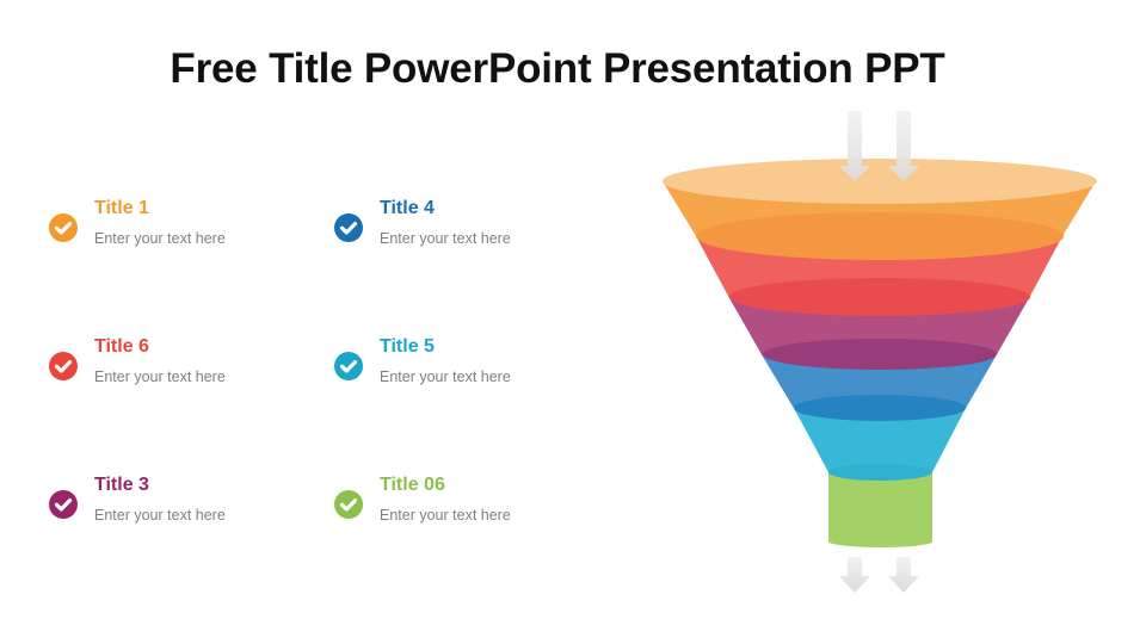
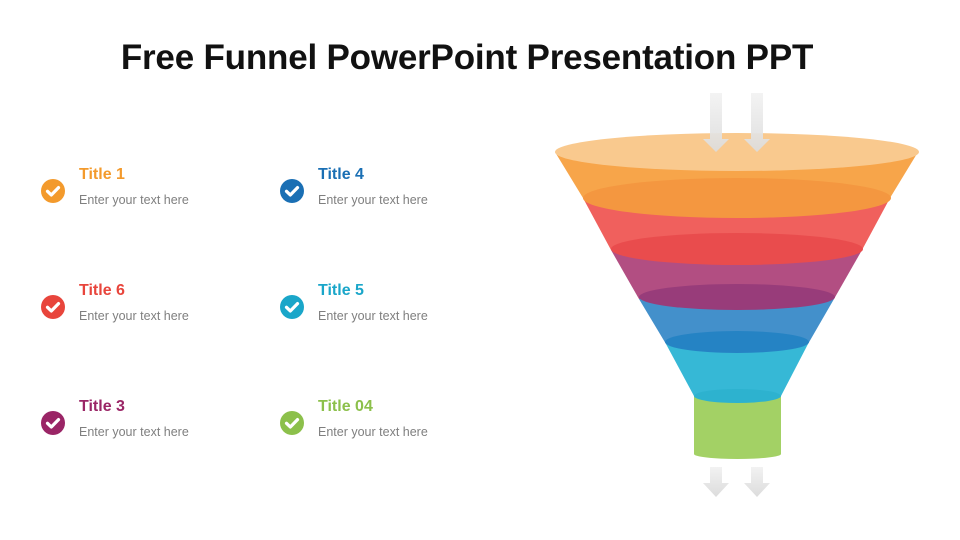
- Free Title PowerPoint Presentation PPT
+ Free Funnel PowerPoint Presentation PPT
  Title 1
  Enter your text here
  Title 6
  Enter your text here
  Title 3
  Enter your text here
  Title 4
  Enter your text here
  Title 5
  Enter your text here
- Title 06
+ Title 04
  Enter your text here
